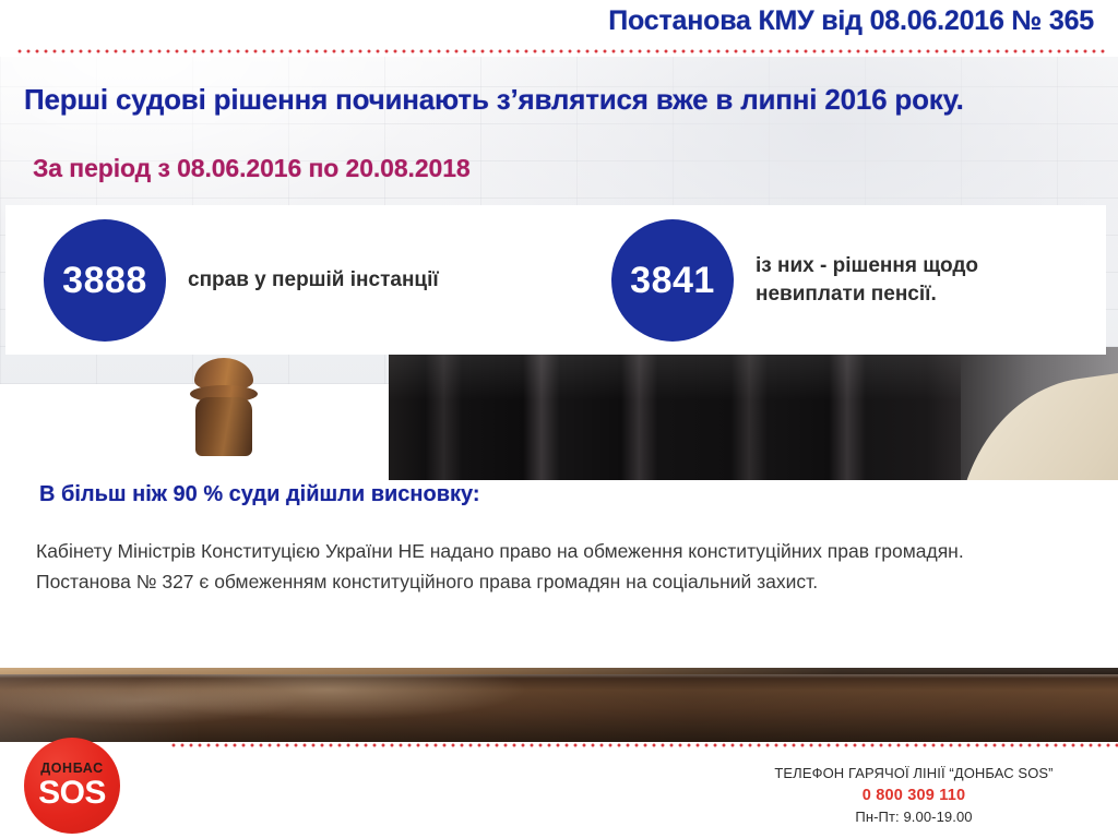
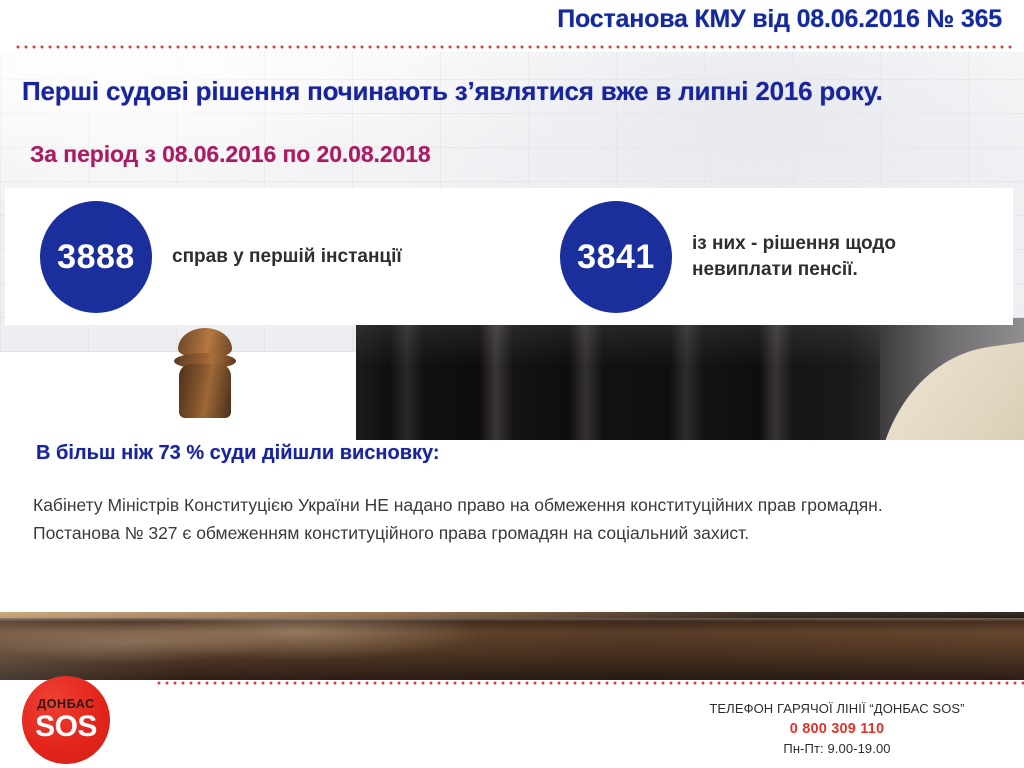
  Постанова КМУ від 08.06.2016 № 365
  Перші судові рішення починають з’являтися вже в липні 2016 року.
  За період з 08.06.2016 по 20.08.2018
  3888
  справ у першій інстанції
  3841
  із них - рішення щодо невиплати пенсії.
- В більш ніж 90 % суди дійшли висновку:
+ В більш ніж 73 % суди дійшли висновку:
  Кабінету Міністрів Конституцією України НЕ надано право на обмеження конституційних прав громадян.
  Постанова № 327 є обмеженням конституційного права громадян на соціальний захист.
  ДОНБАС
  SOS
  ТЕЛЕФОН ГАРЯЧОЇ ЛІНІЇ “ДОНБАС SOS”
  0 800 309 110
  Пн-Пт: 9.00-19.00
